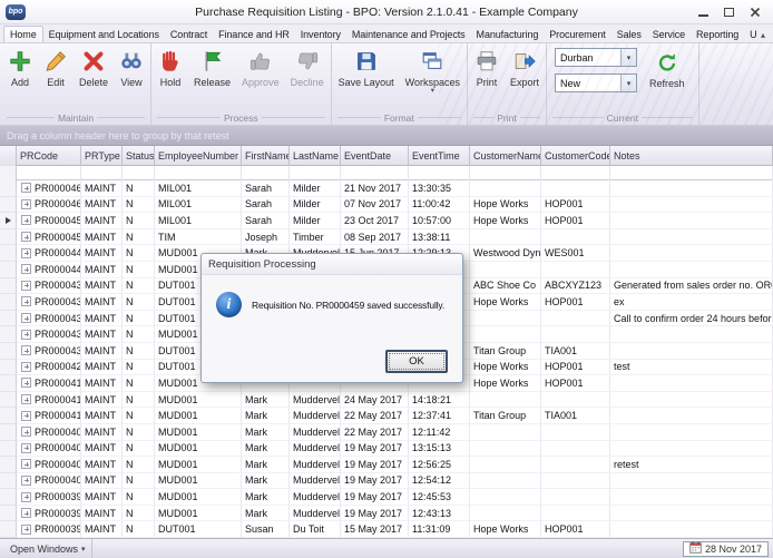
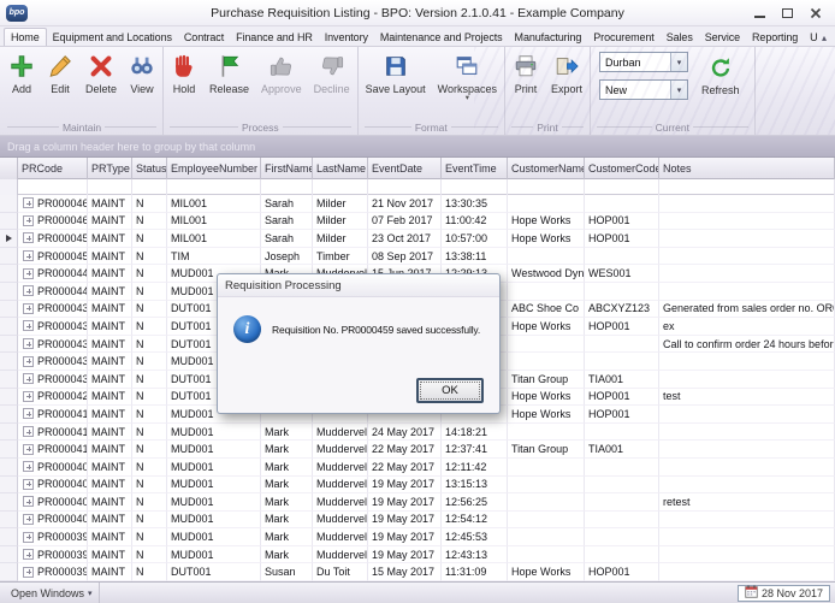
  Purchase Requisition Listing - BPO: Version 2.1.0.41 - Example Company
  Home
  Equipment and Locations
  Contract
  Finance and HR
  Inventory
  Maintenance and Projects
  Manufacturing
  Procurement
  Sales
  Service
  Reporting
  ▴
  Add
  Edit
  Delete
  View
  Maintain
  Hold
  Release
  Approve
  Decline
  Process
  Save Layout
  Format
- Drag a column header here to group by that retest
+ Drag a column header here to group by that column
  PRCode
  PRType
  Status
  EmployeeNumber
  FirstName
  LastName
  EventDate
  EventTime
  CustomerName
  CustomerCode
  Notes
  PR000046
  MAINT
  N
  MIL001
  Sarah
  Milder
  21 Nov 2017
  13:30:35
  PR000046
  MAINT
  N
  MIL001
  Sarah
  Milder
- 07 Nov 2017
+ 07 Feb 2017
  11:00:42
  Hope Works
  HOP001
  PR000045
  MAINT
  N
  MIL001
  Sarah
  Milder
  23 Oct 2017
  10:57:00
  Hope Works
  HOP001
  PR000045
  MAINT
  N
  TIM
  Joseph
  Timber
  08 Sep 2017
  13:38:11
  PR000044
  MAINT
  N
  MUD001
  Westwood Dyn
  WES001
  PR000044
  MAINT
  N
  MUD001
  PR000043
  MAINT
  N
  DUT001
  ABC Shoe Co
  ABCXYZ123
  Generated from sales order no. OR
  PR000043
  MAINT
  N
  DUT001
  Hope Works
  HOP001
  ex
  PR000043
  MAINT
  N
  DUT001
  Call to confirm order 24 hours befor
  PR000043
  MAINT
  N
  MUD001
  PR000043
  MAINT
  N
  DUT001
  Titan Group
  TIA001
  PR000042
  MAINT
  N
  DUT001
  Hope Works
  HOP001
  test
  PR000041
  MAINT
  N
  MUD001
  Hope Works
  HOP001
  PR000041
  MAINT
  N
  MUD001
  Mark
  Muddervel
  24 May 2017
  14:18:21
  PR000041
  MAINT
  N
  MUD001
  Mark
  Muddervel
  22 May 2017
  12:37:41
  Titan Group
  TIA001
  PR000040
  MAINT
  N
  MUD001
  Mark
  Muddervel
  22 May 2017
  12:11:42
  PR000040
  MAINT
  N
  MUD001
  Mark
  Muddervel
  19 May 2017
  13:15:13
  PR000040
  MAINT
  N
  MUD001
  Mark
  Muddervel
  19 May 2017
  12:56:25
  retest
  PR000040
  MAINT
  N
  MUD001
  Mark
  Muddervel
  19 May 2017
  12:54:12
  PR000039
  MAINT
  N
  MUD001
  Mark
  Muddervel
  19 May 2017
  12:45:53
  PR000039
  MAINT
  N
  MUD001
  Mark
  Muddervel
  19 May 2017
  12:43:13
  PR000039
  MAINT
  N
  DUT001
  Susan
  Du Toit
  15 May 2017
  11:31:09
  Hope Works
  HOP001
  Open Windows
  28 Nov 2017
  Requisition Processing
  Requisition No. PR0000459 saved successfully.
  OK
